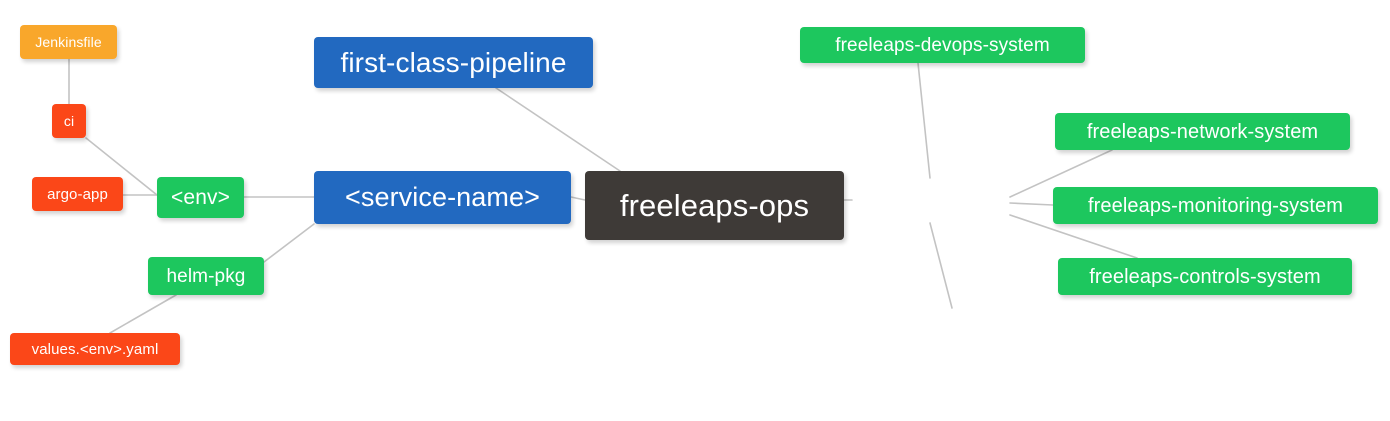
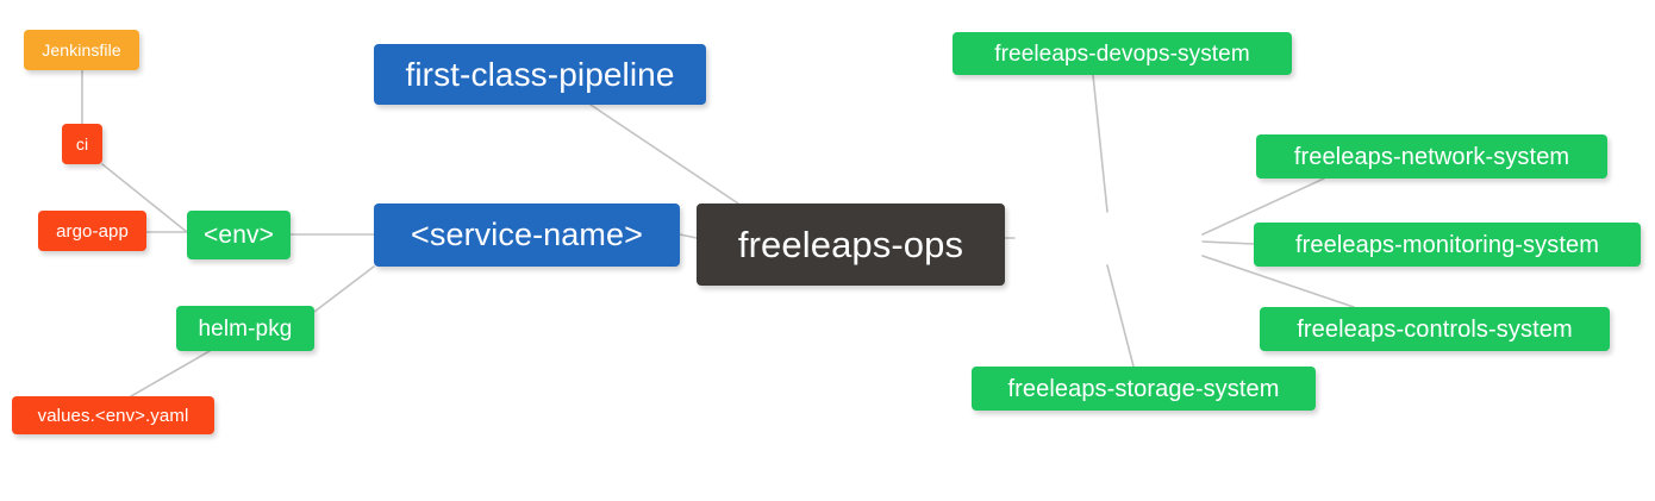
  Jenkinsfile
  ci
  argo-app
  <env>
  helm-pkg
  values.<env>.yaml
  first-class-pipeline
  <service-name>
  freeleaps-ops
  freeleaps-devops-system
  freeleaps-network-system
  freeleaps-monitoring-system
  freeleaps-controls-system
+ freeleaps-storage-system
